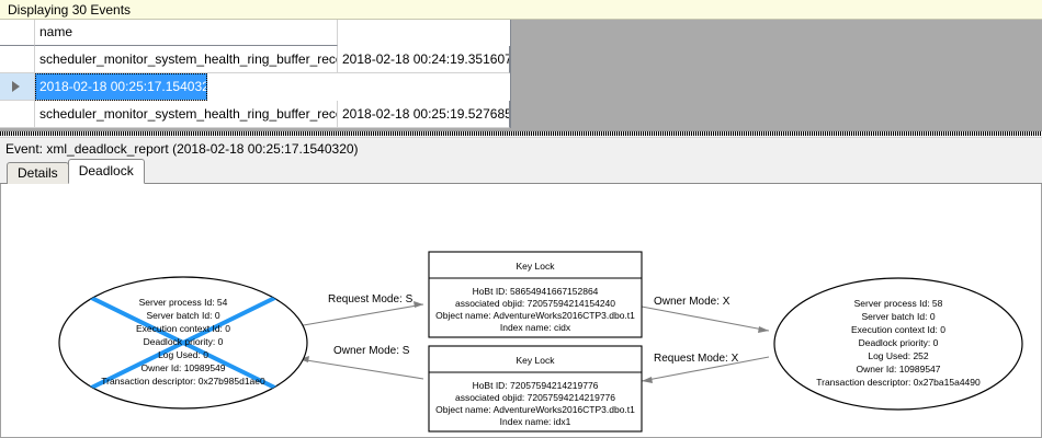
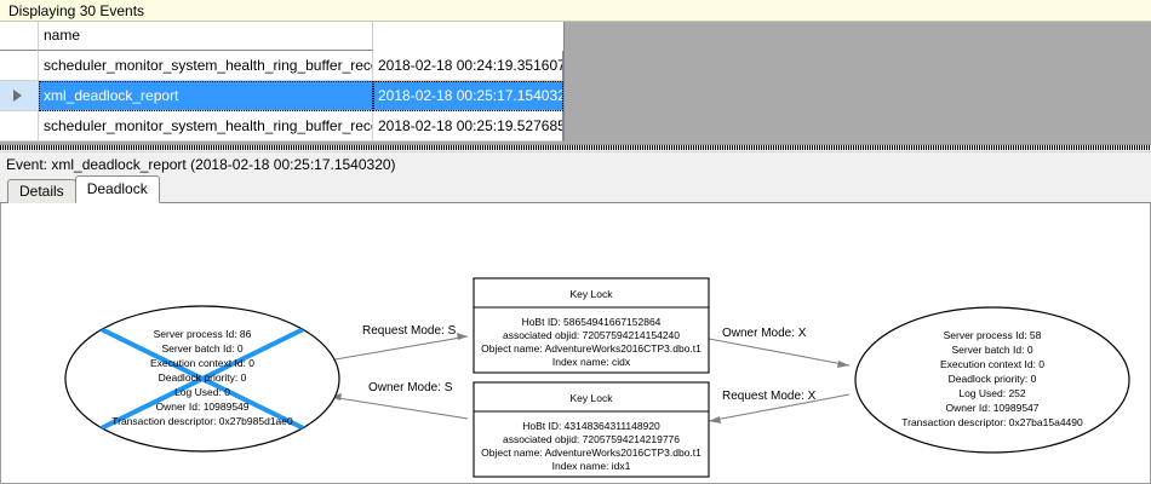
  Displaying 30 Events
  name
  scheduler_monitor_system_health_ring_buffer_rec
  2018-02-18 00:24:19.351607
+ xml_deadlock_report
  2018-02-18 00:25:17.154032
  scheduler_monitor_system_health_ring_buffer_rec
  2018-02-18 00:25:19.527685
  Event: xml_deadlock_report (2018-02-18 00:25:17.1540320)
  Details
  Deadlock
  Request Mode: S
  Owner Mode: S
  Owner Mode: X
  Request Mode: X
- Server process Id: 54
+ Server process Id: 86
  Server batch Id: 0
  Execution context Id: 0
  Deadlock priority: 0
  Log Used: 0
  Owner Id: 10989549
  Transaction descriptor: 0x27b985d1ae0
  Server process Id: 58
  Server batch Id: 0
  Execution context Id: 0
  Deadlock priority: 0
  Log Used: 252
  Owner Id: 10989547
  Transaction descriptor: 0x27ba15a4490
  Key Lock
  HoBt ID: 58654941667152864
  associated objid: 72057594214154240
  Object name: AdventureWorks2016CTP3.dbo.t1
  Index name: cidx
  Key Lock
- HoBt ID: 72057594214219776
+ HoBt ID: 43148364311148920
  associated objid: 72057594214219776
  Object name: AdventureWorks2016CTP3.dbo.t1
  Index name: idx1
